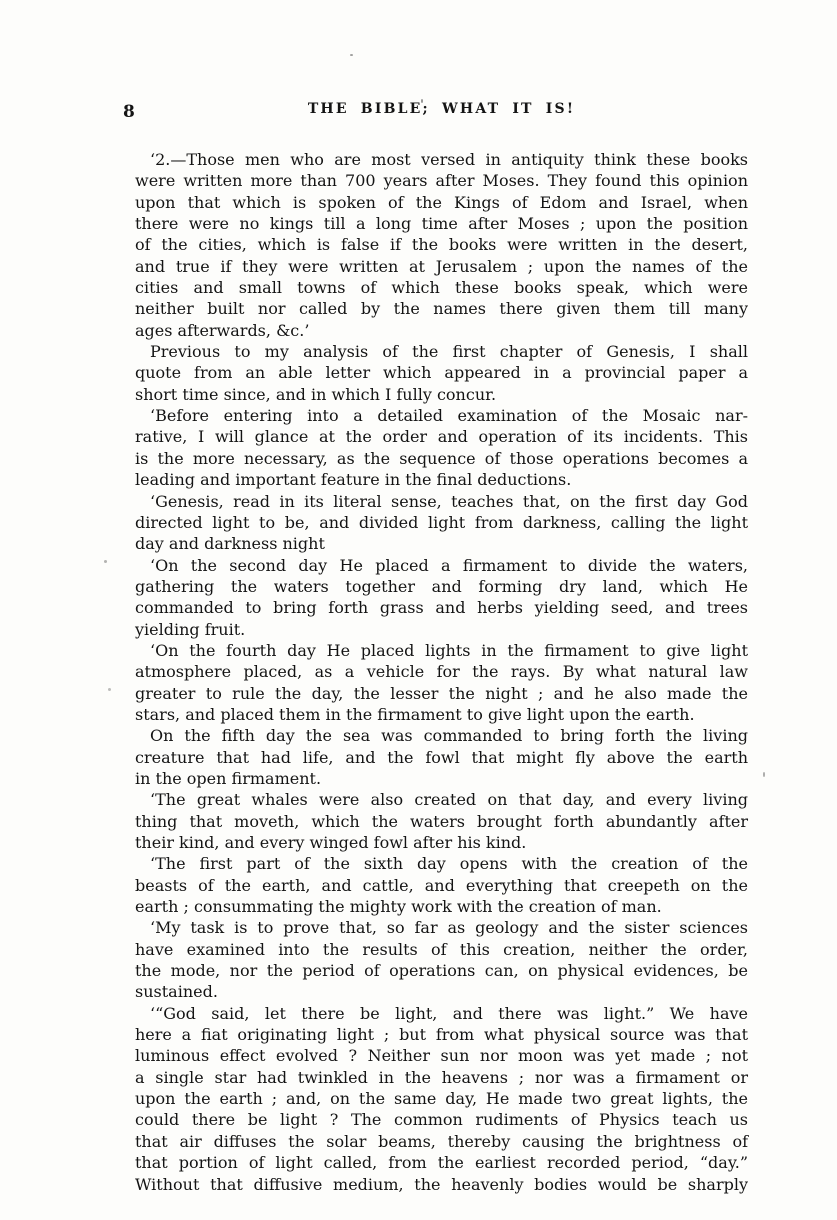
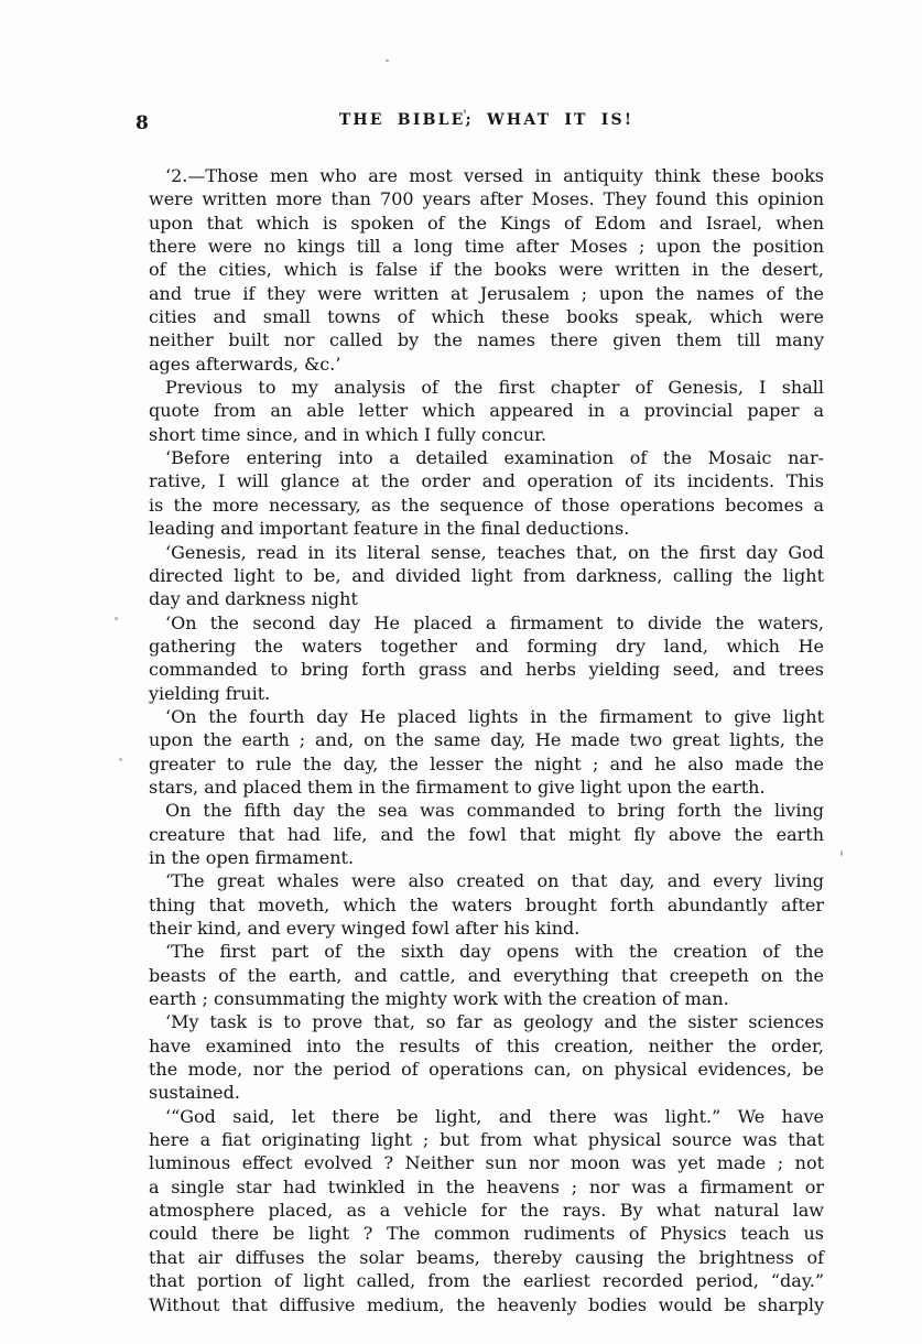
  8
  THE BIBLE; WHAT IT IS!
  ‘2.—Those men who are most versed in antiquity think these books
  were written more than 700 years after Moses. They found this opinion
  upon that which is spoken of the Kings of Edom and Israel, when
  there were no kings till a long time after Moses ; upon the position
  of the cities, which is false if the books were written in the desert,
  and true if they were written at Jerusalem ; upon the names of the
  cities and small towns of which these books speak, which were
  neither built nor called by the names there given them till many
  ages afterwards, &c.’
  Previous to my analysis of the first chapter of Genesis, I shall
  quote from an able letter which appeared in a provincial paper a
  short time since, and in which I fully concur.
  ‘Before entering into a detailed examination of the Mosaic nar-
  rative, I will glance at the order and operation of its incidents. This
  is the more necessary, as the sequence of those operations becomes a
  leading and important feature in the final deductions.
  ‘Genesis, read in its literal sense, teaches that, on the first day God
  directed light to be, and divided light from darkness, calling the light
  day and darkness night
  ‘On the second day He placed a firmament to divide the waters,
  gathering the waters together and forming dry land, which He
  commanded to bring forth grass and herbs yielding seed, and trees
  yielding fruit.
  ‘On the fourth day He placed lights in the firmament to give light
- atmosphere placed, as a vehicle for the rays. By what natural law
+ upon the earth ; and, on the same day, He made two great lights, the
  greater to rule the day, the lesser the night ; and he also made the
  stars, and placed them in the firmament to give light upon the earth.
  On the fifth day the sea was commanded to bring forth the living
  creature that had life, and the fowl that might fly above the earth
  in the open firmament.
  ‘The great whales were also created on that day, and every living
  thing that moveth, which the waters brought forth abundantly after
  their kind, and every winged fowl after his kind.
  ‘The first part of the sixth day opens with the creation of the
  beasts of the earth, and cattle, and everything that creepeth on the
  earth ; consummating the mighty work with the creation of man.
  ‘My task is to prove that, so far as geology and the sister sciences
  have examined into the results of this creation, neither the order,
  the mode, nor the period of operations can, on physical evidences, be
  sustained.
  ‘“God said, let there be light, and there was light.” We have
  here a fiat originating light ; but from what physical source was that
  luminous effect evolved ? Neither sun nor moon was yet made ; not
  a single star had twinkled in the heavens ; nor was a firmament or
- upon the earth ; and, on the same day, He made two great lights, the
+ atmosphere placed, as a vehicle for the rays. By what natural law
  could there be light ? The common rudiments of Physics teach us
  that air diffuses the solar beams, thereby causing the brightness of
  that portion of light called, from the earliest recorded period, “day.”
  Without that diffusive medium, the heavenly bodies would be sharply
